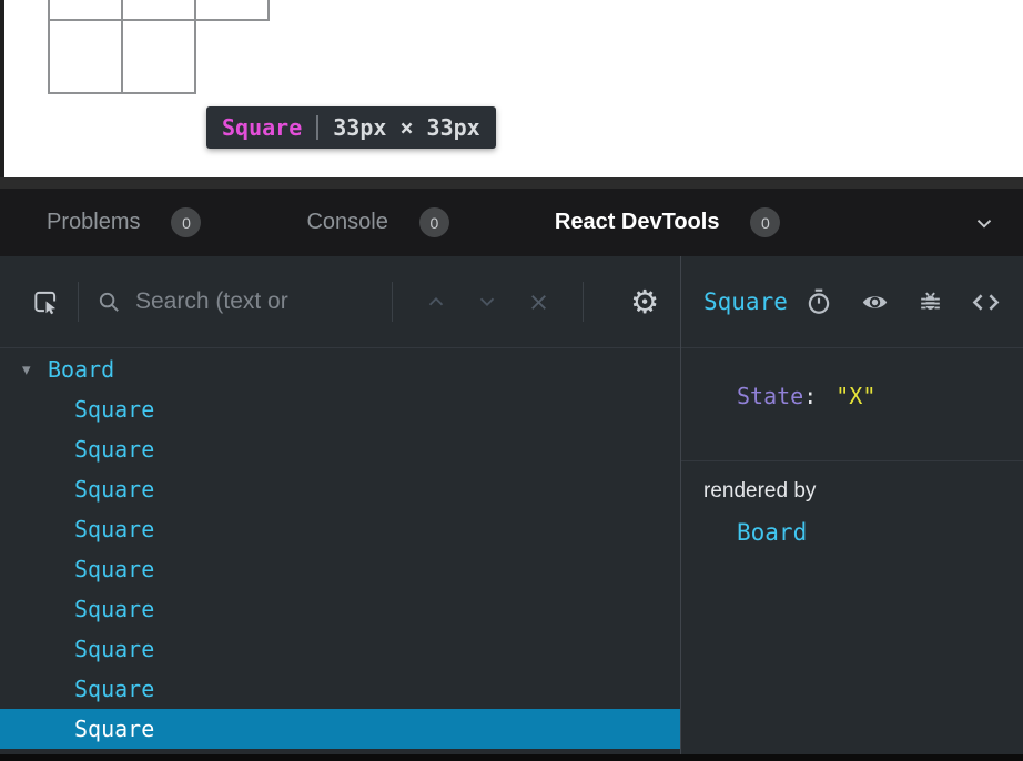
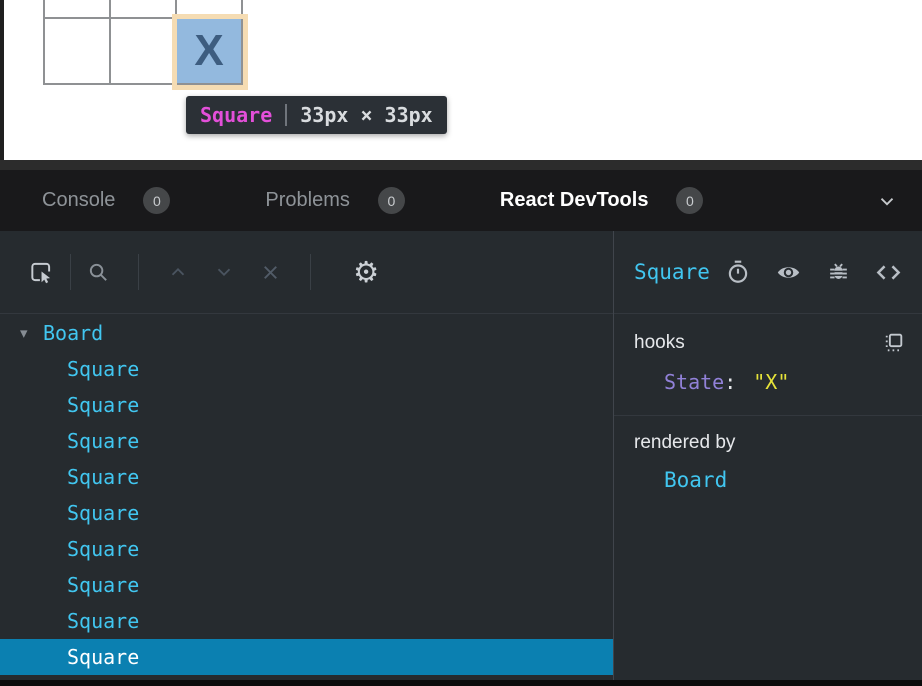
+ X
  Square
  33px × 33px
- Problems
+ Console
  0
- Console
+ Problems
  0
  React DevTools
  0
- Search (text or
  ⚙
  ▾
  Board
  Square
  Square
  Square
  Square
  Square
  Square
  Square
  Square
  Square
  Square
+ hooks
  State: "X"
  rendered by
  Board
